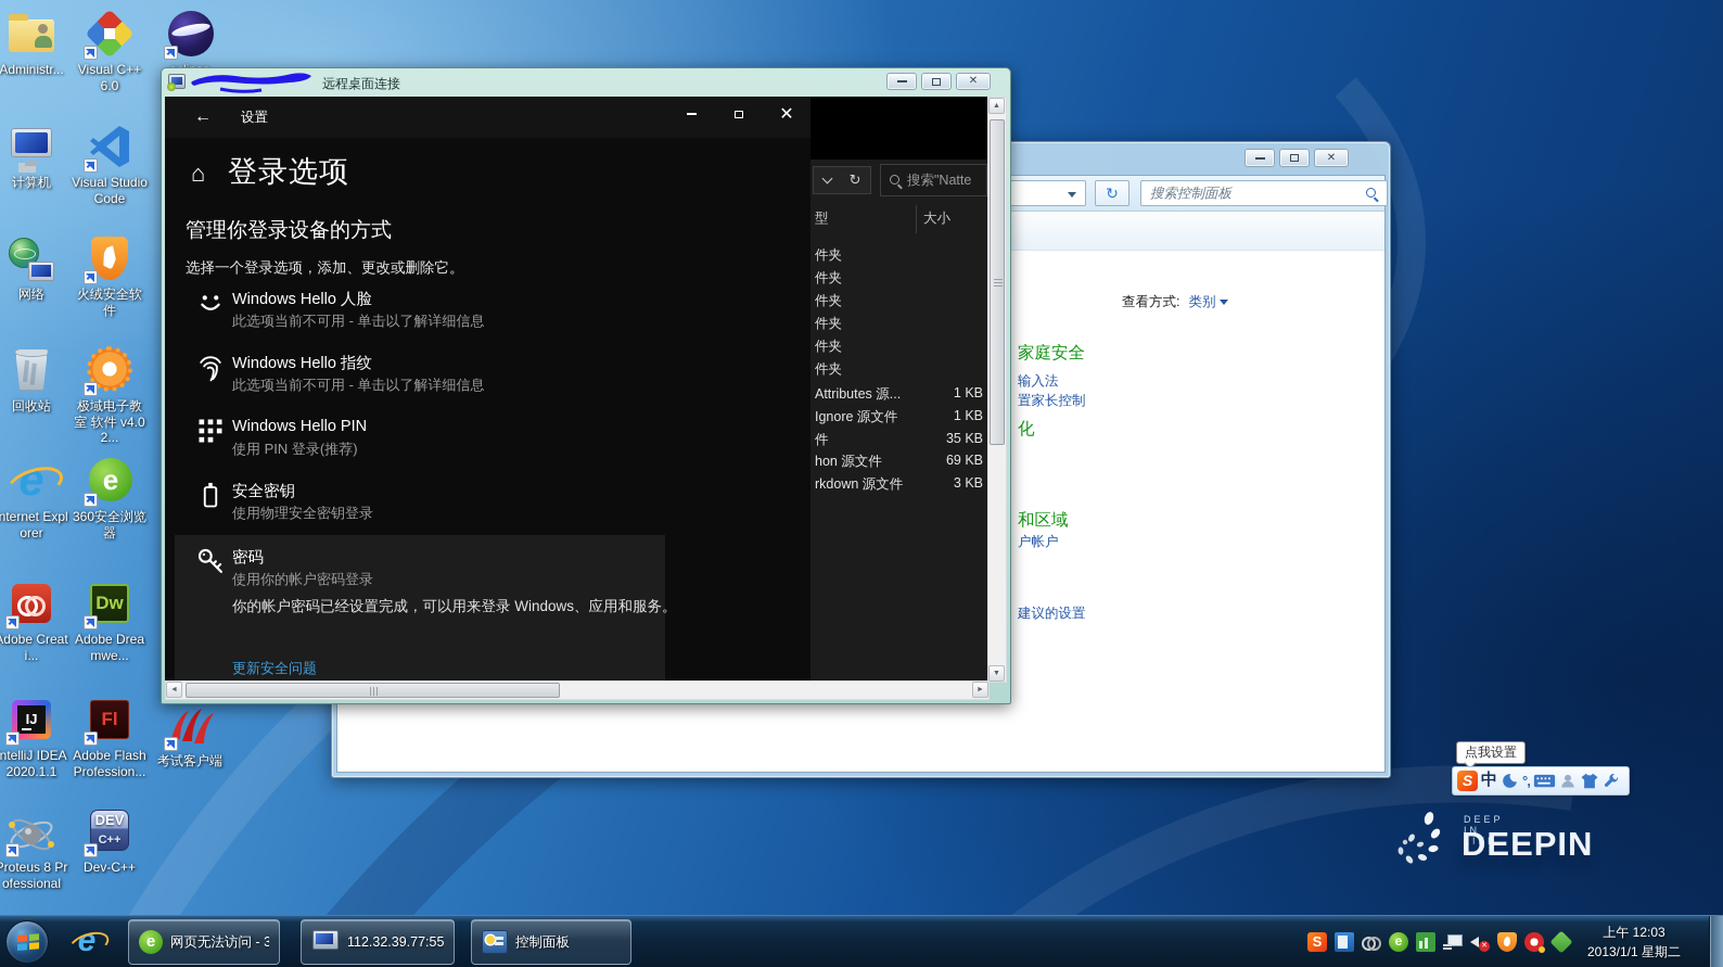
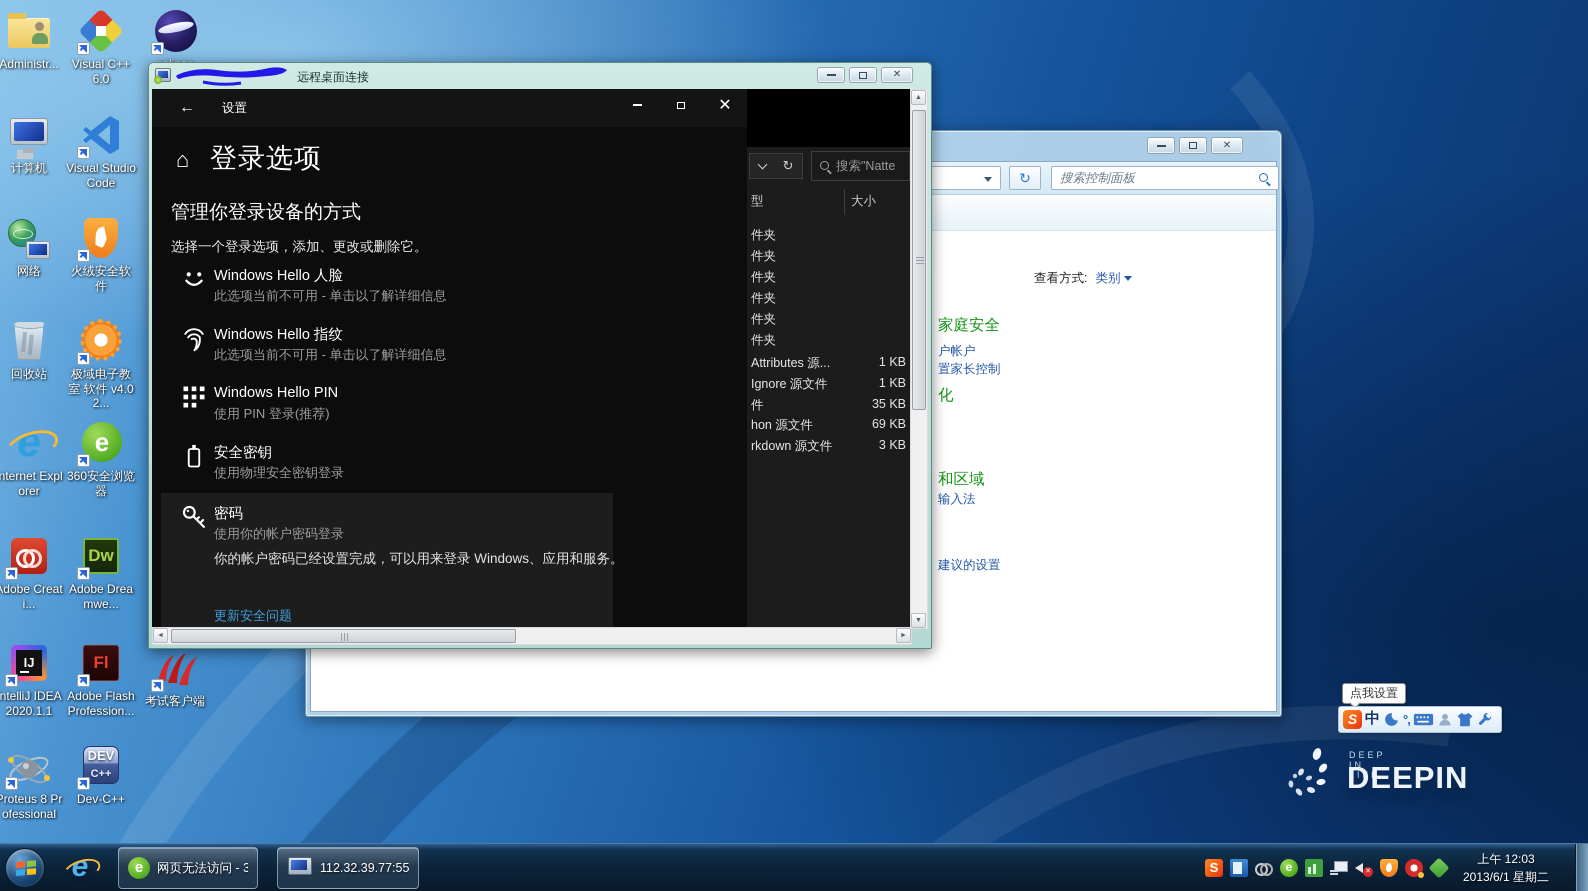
  Administr...
  计算机
  网络
  回收站
  e
  nternet Explorer
  dobe Creati...
  IJ
  ntelliJ IDEA 2020.1.1
  roteus 8 Professional
  Visual C++ 6.0
  Visual Studio Code
  火绒安全软件
  极域电子教室 软件 v4.0 2...
  e
  360安全浏览器
  Dw
  Adobe Dreamwe...
  Fl
  Adobe Flash Profession...
  DEV
  C++
  Dev-C++
  考试客户端
  ✕
  ↻
  搜索控制面板
  查看方式: 类别
  家庭安全
- 输入法
+ 户帐户
  置家长控制
  化
  和区域
- 户帐户
+ 输入法
  建议的设置
  远程桌面连接
  ✕
  ↻
  搜索"Natte
  型
  大小
  件夹
  件夹
  件夹
  件夹
  件夹
  件夹
  Attributes 源...
  1 KB
  Ignore 源文件
  1 KB
  件
  35 KB
  hon 源文件
  69 KB
  rkdown 源文件
  3 KB
  ←
  设置
  ✕
  ⌂
  登录选项
  管理你登录设备的方式
  选择一个登录选项，添加、更改或删除它。
  Windows Hello 人脸
  此选项当前不可用 - 单击以了解详细信息
  Windows Hello 指纹
  此选项当前不可用 - 单击以了解详细信息
  Windows Hello PIN
  使用 PIN 登录(推荐)
  安全密钥
  使用物理安全密钥登录
  密码
  使用你的帐户密码登录
  你的帐户密码已经设置完成，可以用来登录 Windows、应用和服务。
  更新安全问题
  点我设置
  S
  中
  °,
  DEEP IN LIFE
  DEEPIN
  e
  e
  网页无法访问 - 3
  112.32.39.77:55
- 控制面板
  S
  e
  上午 12:03
- 2013/1/1 星期二
+ 2013/6/1 星期二
